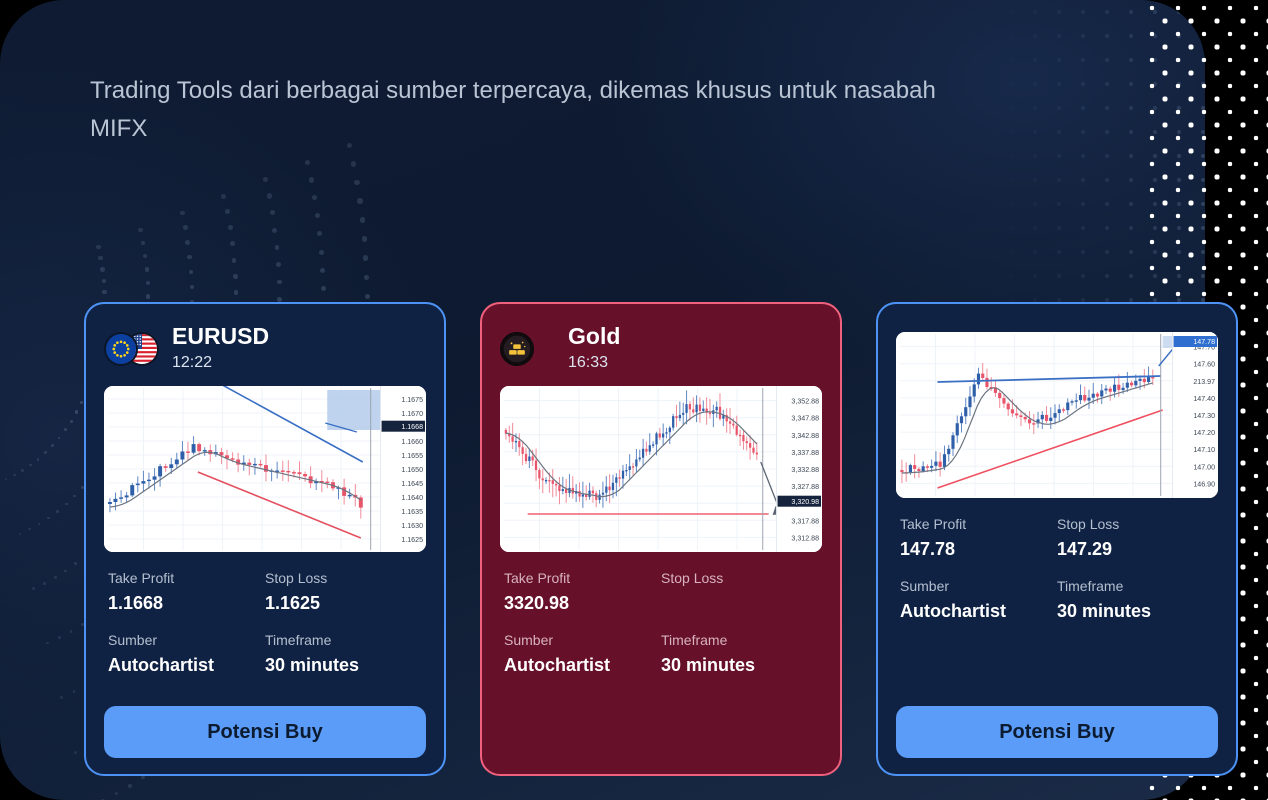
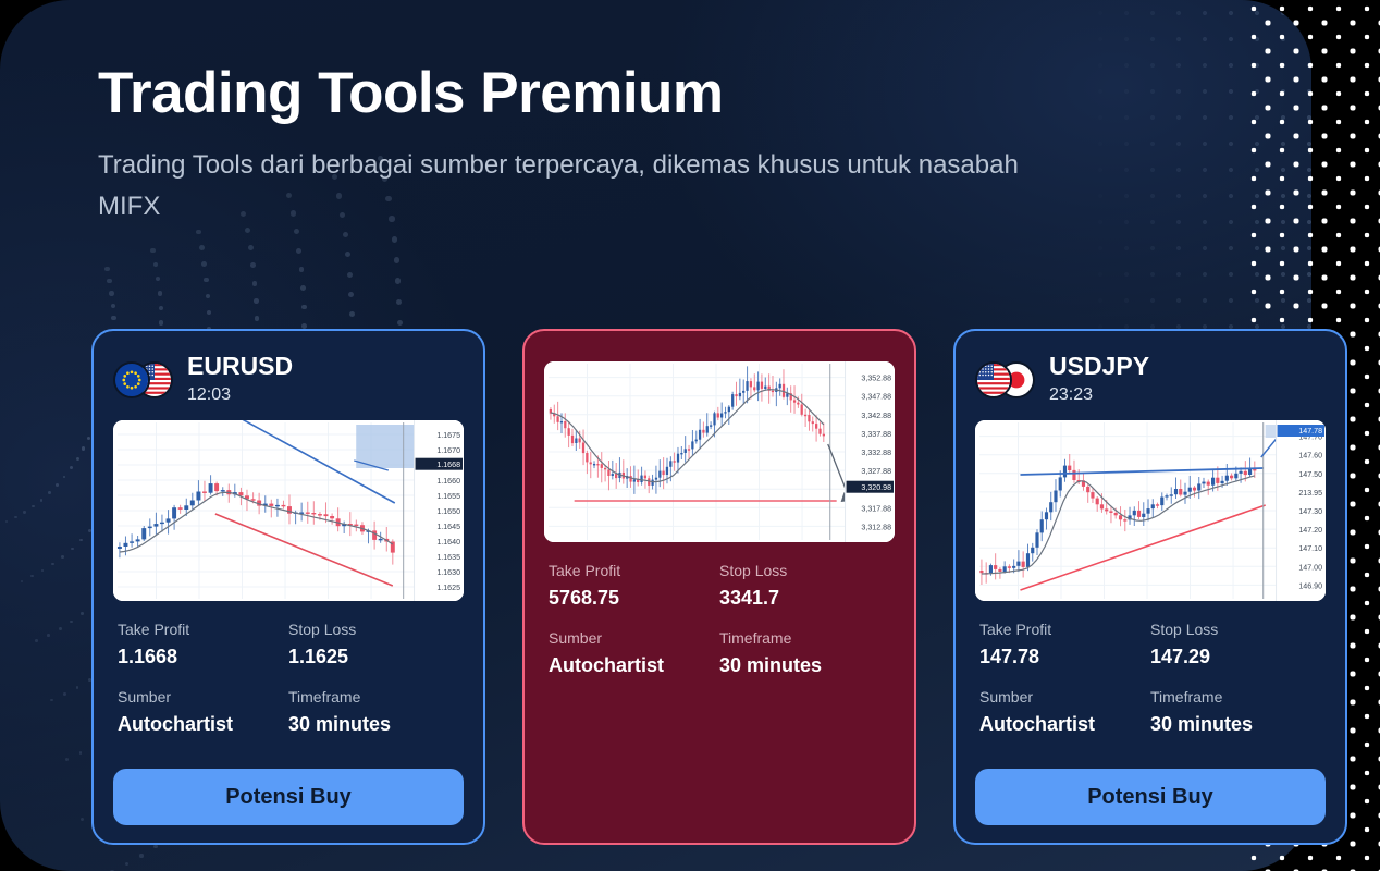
+ Trading Tools Premium
  Trading Tools dari berbagai sumber terpercaya, dikemas khusus untuk nasabah MIFX
  EURUSD
- 12:22
+ 12:03
  1.1675
  1.1670
  1.1660
  1.1655
  1.1650
  1.1645
  1.1640
  1.1635
  1.1630
  1.1625
  1.1668
  Take Profit
  1.1668
  Stop Loss
  1.1625
  Sumber
  Autochartist
  Timeframe
  30 minutes
  Potensi Buy
- Gold
- 16:33
  3,352.88
  3,347.88
  3,342.88
  3,337.88
  3,332.88
  3,327.88
  3,317.88
  3,312.88
  3,320.98
  Take Profit
- 3320.98
+ 5768.75
  Stop Loss
+ 3341.7
  Sumber
  Autochartist
  Timeframe
  30 minutes
+ USDJPY
+ 23:23
  147.70
  147.60
- 213.97
+ 147.50
- 147.40
+ 213.95
  147.30
  147.20
  147.10
  147.00
  146.90
  147.78
  Take Profit
  147.78
  Stop Loss
  147.29
  Sumber
  Autochartist
  Timeframe
  30 minutes
  Potensi Buy
